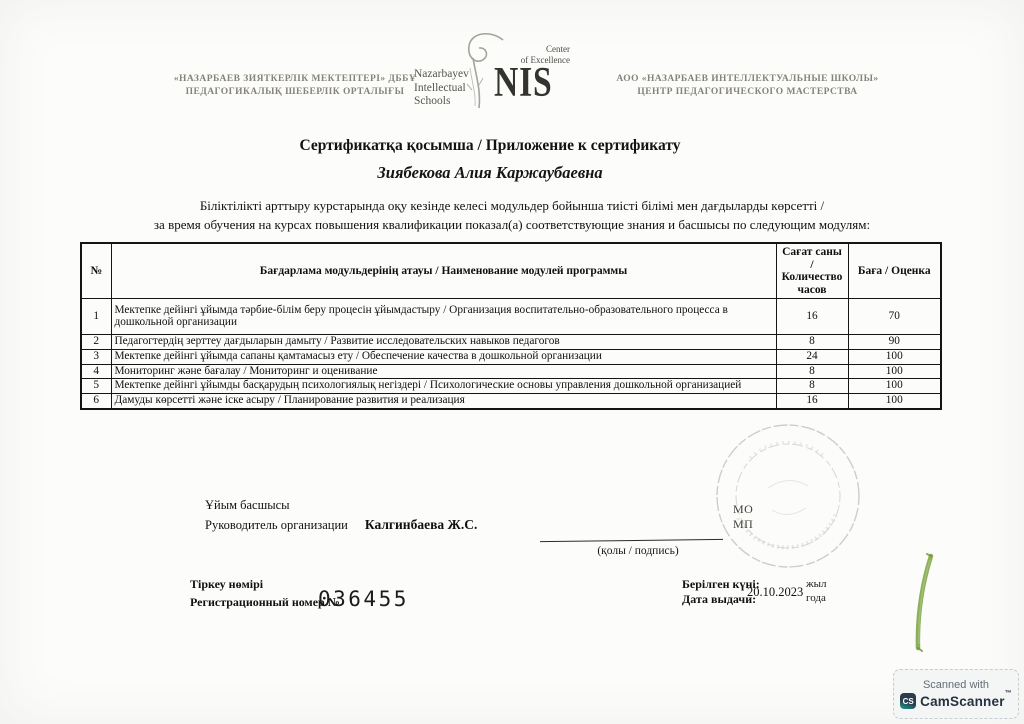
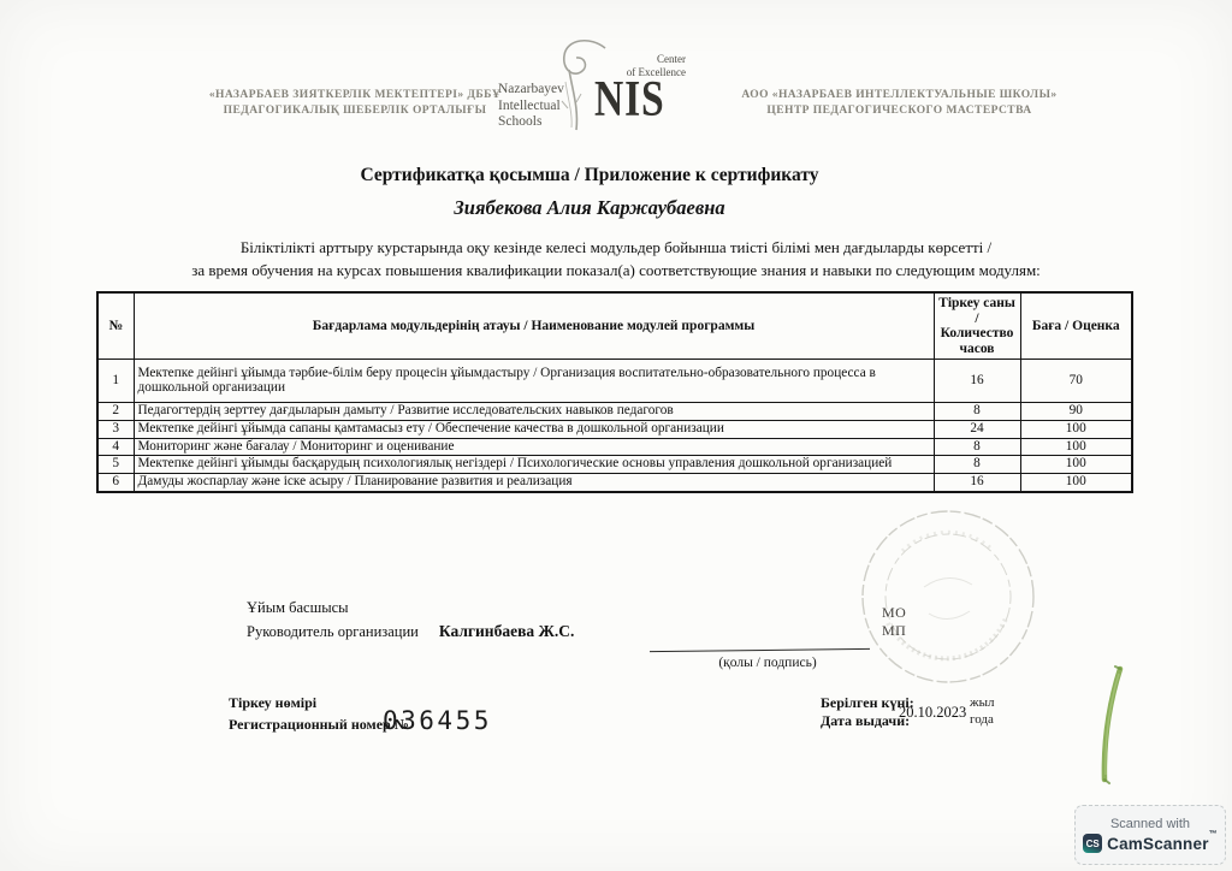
  «НАЗАРБАЕВ ЗИЯТКЕРЛІК МЕКТЕПТЕРІ» ДББҰ
  ПЕДАГОГИКАЛЫҚ ШЕБЕРЛІК ОРТАЛЫҒЫ
  Nazarbayev
  Intellectual
  Schools
  NIS
  Center
  of Excellence
  АОО «НАЗАРБАЕВ ИНТЕЛЛЕКТУАЛЬНЫЕ ШКОЛЫ»
  ЦЕНТР ПЕДАГОГИЧЕСКОГО МАСТЕРСТВА
  Сертификатқа қосымша / Приложение к сертификату
  Зиябекова Алия Каржаубаевна
  Біліктілікті арттыру курстарында оқу кезінде келесі модульдер бойынша тиісті білімі мен дағдыларды көрсетті /
- за время обучения на курсах повышения квалификации показал(а) соответствующие знания и басшысы по следующим модулям:
+ за время обучения на курсах повышения квалификации показал(а) соответствующие знания и навыки по следующим модулям:
- №	Бағдарлама модульдерінің атауы / Наименование модулей программы	Сағат саны / Количество часов	Баға / Оценка
+ №	Бағдарлама модульдерінің атауы / Наименование модулей программы	Тіркеу саны / Количество часов	Баға / Оценка
  1	Мектепке дейінгі ұйымда тәрбие-білім беру процесін ұйымдастыру / Организация воспитательно-образовательного процесса в дошкольной организации	16	70
  2	Педагогтердің зерттеу дағдыларын дамыту / Развитие исследовательских навыков педагогов	8	90
  3	Мектепке дейінгі ұйымда сапаны қамтамасыз ету / Обеспечение качества в дошкольной организации	24	100
  4	Мониторинг және бағалау / Мониторинг и оценивание	8	100
  5	Мектепке дейінгі ұйымды басқарудың психологиялық негіздері / Психологические основы управления дошкольной организацией	8	100
- 6	Дамуды көрсетті және іске асыру / Планирование развития и реализация	16	100
+ 6	Дамуды жоспарлау және іске асыру / Планирование развития и реализация	16	100
  Ұйым басшысы
  Руководитель организации
  Калгинбаева Ж.С.
  (қолы / подпись)
  МО
  МП
  Тіркеу нөмірі
  Регистрационный номер №
  036455
  Берілген күні:
  Дата выдачи:
  20.10.2023
  жыл
  года
  Scanned with
  CS
  CamScanner
